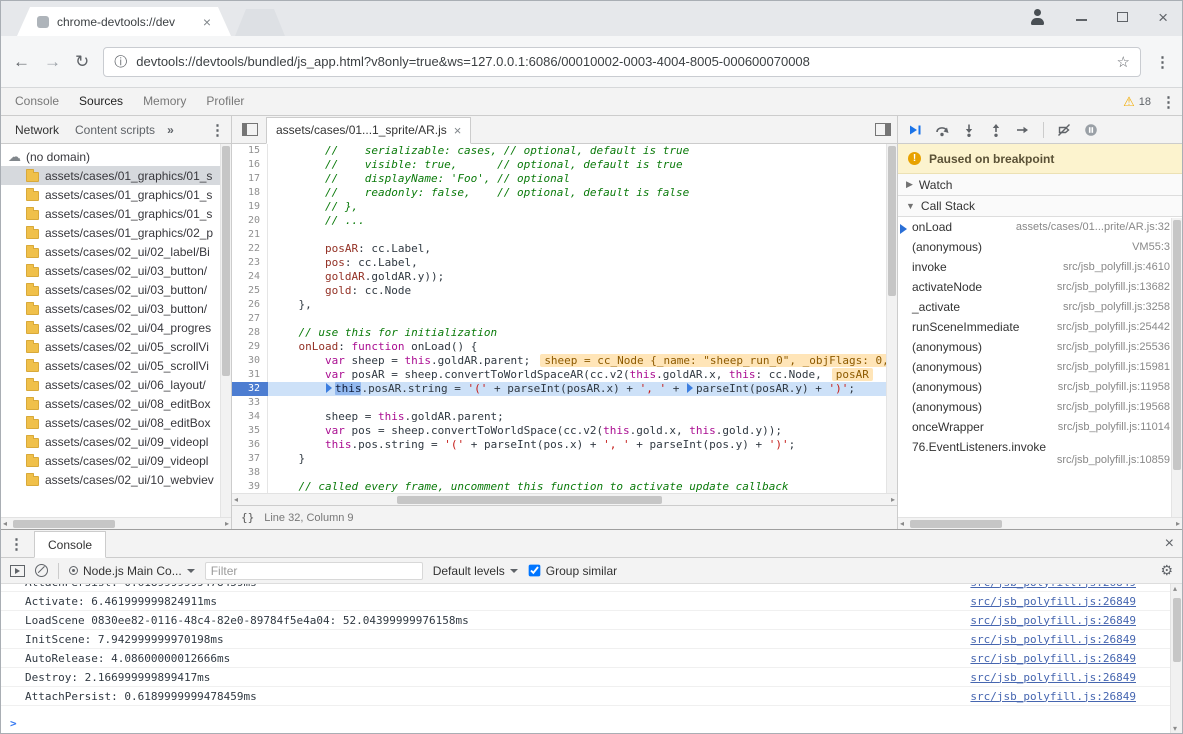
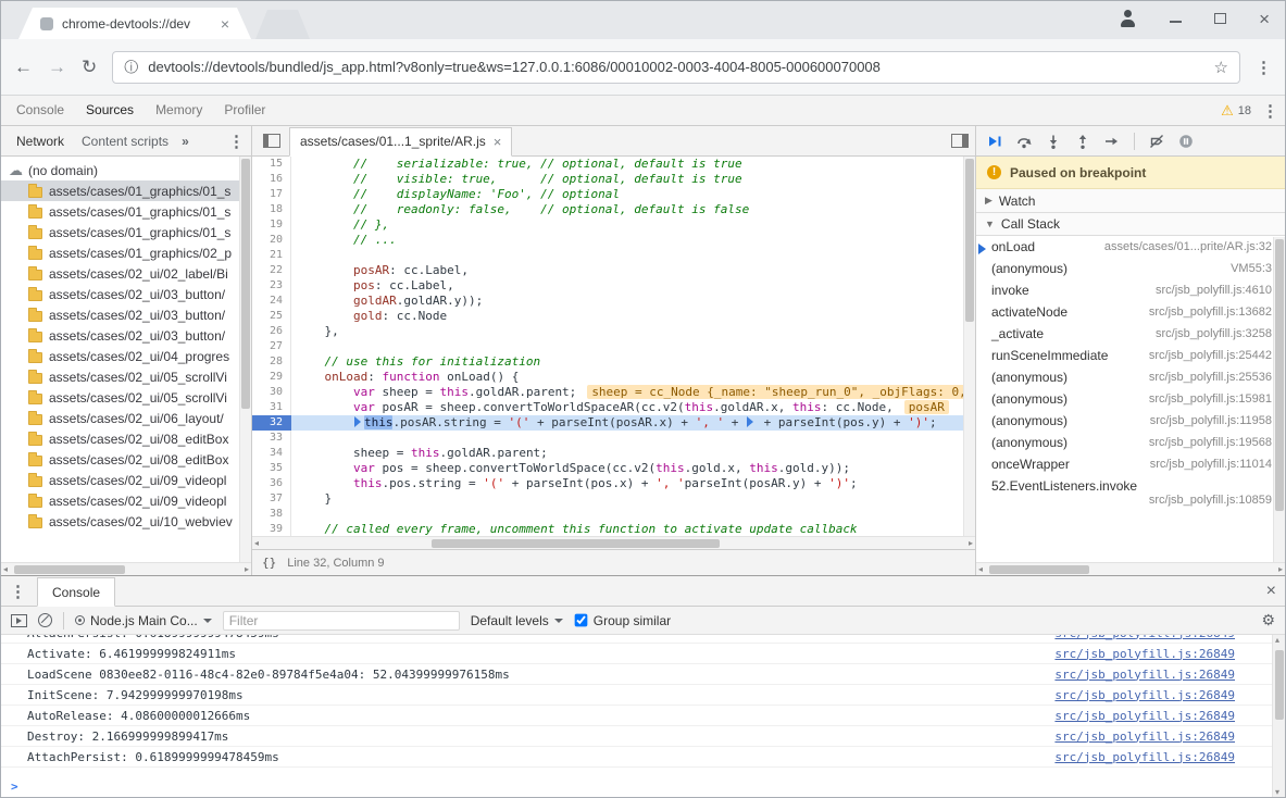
  chrome-devtools://dev
  ×
  ×
  ←
  →
  ↻
  ⓘ
  devtools://devtools/bundled/js_app.html?v8only=true&ws=127.0.0.1:6086/00010002-0003-4004-8005-000600070008
  ☆
  ⋮
  Console
  Sources
  Memory
  Profiler
  ⚠
  18
  ⋮
  Network
  Content scripts
  »
  ⋮
  ☁
  (no domain)
  assets/cases/01_graphics/01_s
  assets/cases/01_graphics/01_s
  assets/cases/01_graphics/01_s
  assets/cases/01_graphics/02_p
  assets/cases/02_ui/02_label/Bi
  assets/cases/02_ui/03_button/
  assets/cases/02_ui/03_button/
  assets/cases/02_ui/03_button/
  assets/cases/02_ui/04_progres
  assets/cases/02_ui/05_scrollVi
  assets/cases/02_ui/05_scrollVi
  assets/cases/02_ui/06_layout/
  assets/cases/02_ui/08_editBox
  assets/cases/02_ui/08_editBox
  assets/cases/02_ui/09_videopl
  assets/cases/02_ui/09_videopl
  assets/cases/02_ui/10_webviev
  assets/cases/01...1_sprite/AR.js
  ×
  15
- // serializable: cases, // optional, default is true
+ // serializable: true, // optional, default is true
  16
  // visible: true, // optional, default is true
  17
  // displayName: 'Foo', // optional
  18
  // readonly: false, // optional, default is false
  19
  // },
  20
  // ...
  21
  22
  posAR: cc.Label,
  23
  pos: cc.Label,
  24
  goldAR.goldAR.y));
  25
  gold: cc.Node
  26
  },
  27
  28
  // use this for initialization
  29
  onLoad: function onLoad() {
  30
  var sheep = this.goldAR.parent; sheep = cc_Node {_name: "sheep_run_0", _objFlags: 0
  31
  var posAR = sheep.convertToWorldSpaceAR(cc.v2(this.goldAR.x, this: cc.Node, posAR
  32
- this.posAR.string = '(' + parseInt(posAR.x) + ', ' + parseInt(posAR.y) + ')';
+ this.posAR.string = '(' + parseInt(posAR.x) + ', ' + + parseInt(pos.y) + ')';
  33
  34
  sheep = this.goldAR.parent;
  35
  var pos = sheep.convertToWorldSpace(cc.v2(this.gold.x, this.gold.y));
  36
- this.pos.string = '(' + parseInt(pos.x) + ', ' + parseInt(pos.y) + ')';
+ this.pos.string = '(' + parseInt(pos.x) + ', 'parseInt(posAR.y) + ')';
  37
  }
  38
  39
  // called every frame, uncomment this function to activate update callback
  {}
  Line 32, Column 9
  !
  Paused on breakpoint
  ▶
  Watch
  ▼
  Call Stack
  onLoad
  assets/cases/01...prite/AR.js:32
  (anonymous)
  VM55:3
  invoke
  src/jsb_polyfill.js:4610
  activateNode
  src/jsb_polyfill.js:13682
  _activate
  src/jsb_polyfill.js:3258
  runSceneImmediate
  src/jsb_polyfill.js:25442
  (anonymous)
  src/jsb_polyfill.js:25536
  (anonymous)
  src/jsb_polyfill.js:15981
  (anonymous)
  src/jsb_polyfill.js:11958
  (anonymous)
  src/jsb_polyfill.js:19568
  onceWrapper
  src/jsb_polyfill.js:11014
- 76.EventListeners.invoke
+ 52.EventListeners.invoke
  src/jsb_polyfill.js:10859
  ⋮
  Console
  ×
  Node.js Main Co...
  Filter
  Default levels
  Group similar
  ⚙
  Activate: 6.461999999824911ms
  src/jsb_polyfill.js:26849
  LoadScene 0830ee82-0116-48c4-82e0-89784f5e4a04: 52.04399999976158ms
  src/jsb_polyfill.js:26849
  InitScene: 7.942999999970198ms
  src/jsb_polyfill.js:26849
  AutoRelease: 4.08600000012666ms
  src/jsb_polyfill.js:26849
  Destroy: 2.166999999899417ms
  src/jsb_polyfill.js:26849
  AttachPersist: 0.6189999999478459ms
  src/jsb_polyfill.js:26849
  >
